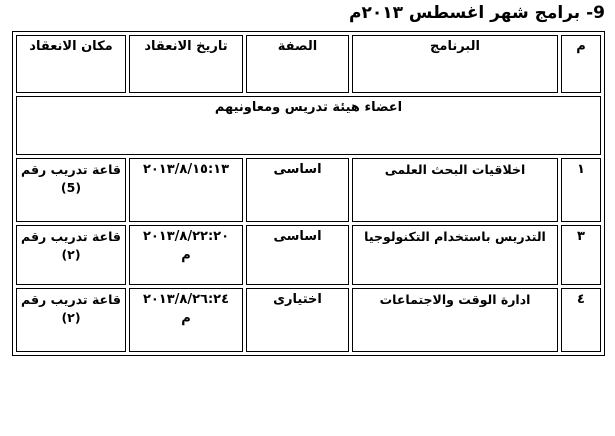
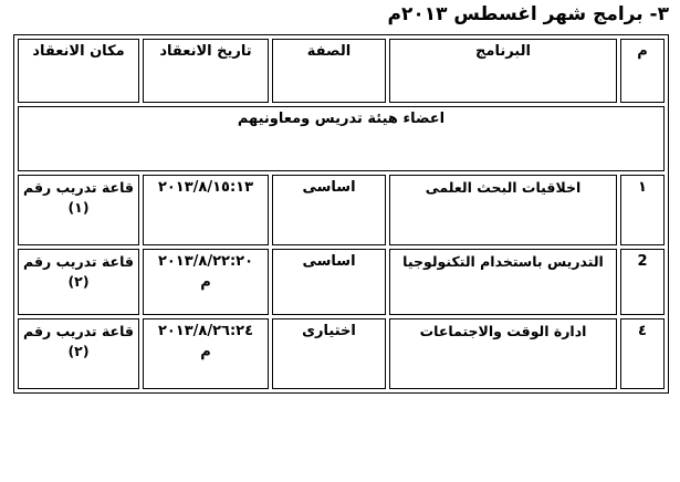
- 9- برامج شهر اغسطس ٢٠١٣م
+ ٣- برامج شهر اغسطس ٢٠١٣م
  م	البرنامج	الصفة	تاريخ الانعقاد	مكان الانعقاد
  اعضاء هيئة تدريس ومعاونيهم
- ١	اخلاقيات البحث العلمى	اساسى	٢٠١٣/٨/١٥:١٣	قاعة تدريب رقم (5)
+ ١	اخلاقيات البحث العلمى	اساسى	٢٠١٣/٨/١٥:١٣	قاعة تدريب رقم (١)
- ٣	التدريس باستخدام التكنولوجيا	اساسى	٢٠١٣/٨/٢٢:٢٠ م	قاعة تدريب رقم (٢)
+ 2	التدريس باستخدام التكنولوجيا	اساسى	٢٠١٣/٨/٢٢:٢٠ م	قاعة تدريب رقم (٢)
  ٤	ادارة الوقت والاجتماعات	اختيارى	٢٠١٣/٨/٢٦:٢٤ م	قاعة تدريب رقم (٢)
